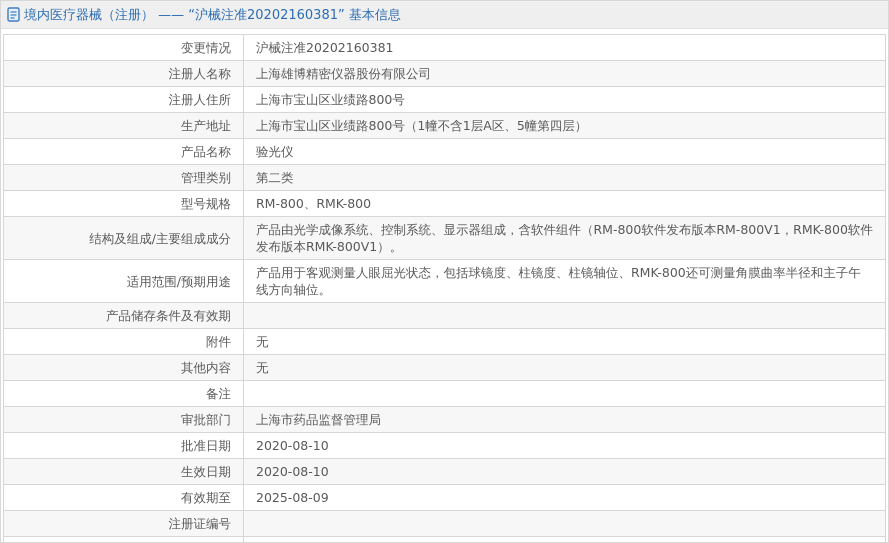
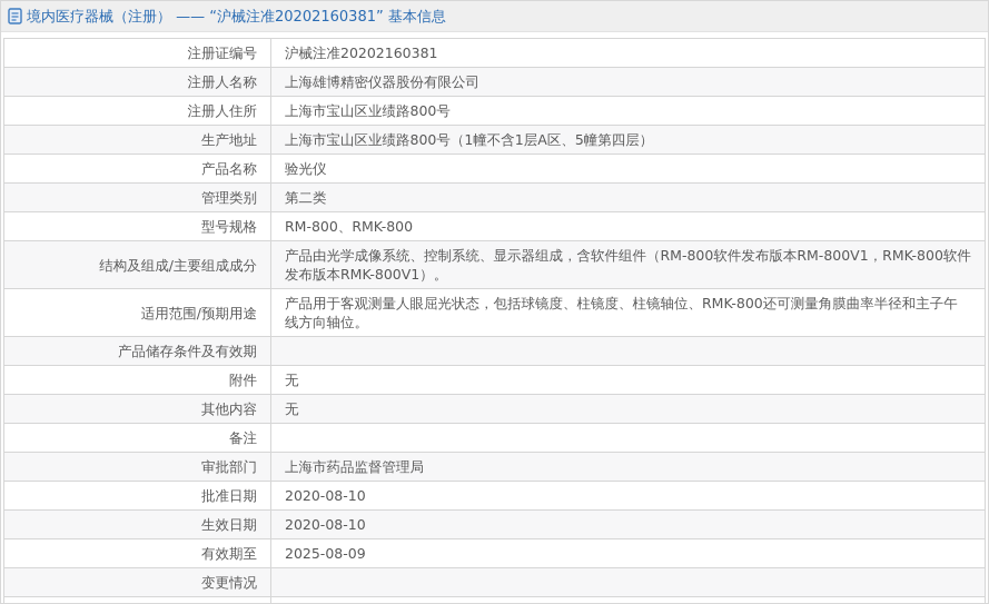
  境内医疗器械（注册） —— “沪械注准20202160381” 基本信息
- 变更情况	沪械注准20202160381
+ 注册证编号	沪械注准20202160381
  注册人名称	上海雄博精密仪器股份有限公司
  注册人住所	上海市宝山区业绩路800号
  生产地址	上海市宝山区业绩路800号（1幢不含1层A区、5幢第四层）
  产品名称	验光仪
  管理类别	第二类
  型号规格	RM-800、RMK-800
  结构及组成/主要组成成分	产品由光学成像系统、控制系统、显示器组成，含软件组件（RM-800软件发布版本RM-800V1，RMK-800软件发布版本RMK-800V1）。
  适用范围/预期用途	产品用于客观测量人眼屈光状态，包括球镜度、柱镜度、柱镜轴位、RMK-800还可测量角膜曲率半径和主子午线方向轴位。
  产品储存条件及有效期
  附件	无
  其他内容	无
  备注
  审批部门	上海市药品监督管理局
  批准日期	2020-08-10
  生效日期	2020-08-10
  有效期至	2025-08-09
- 注册证编号
+ 变更情况
